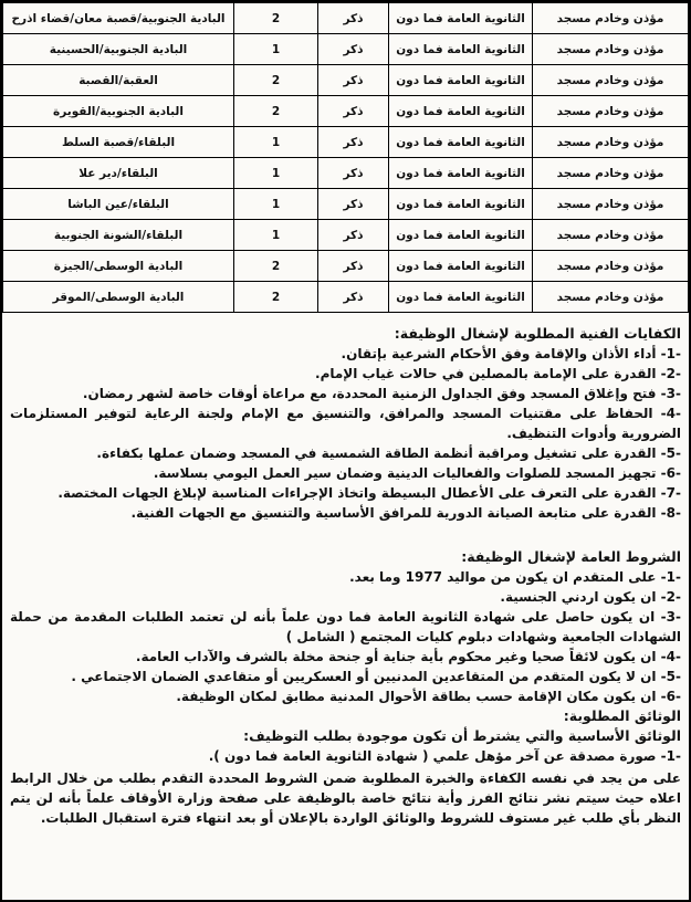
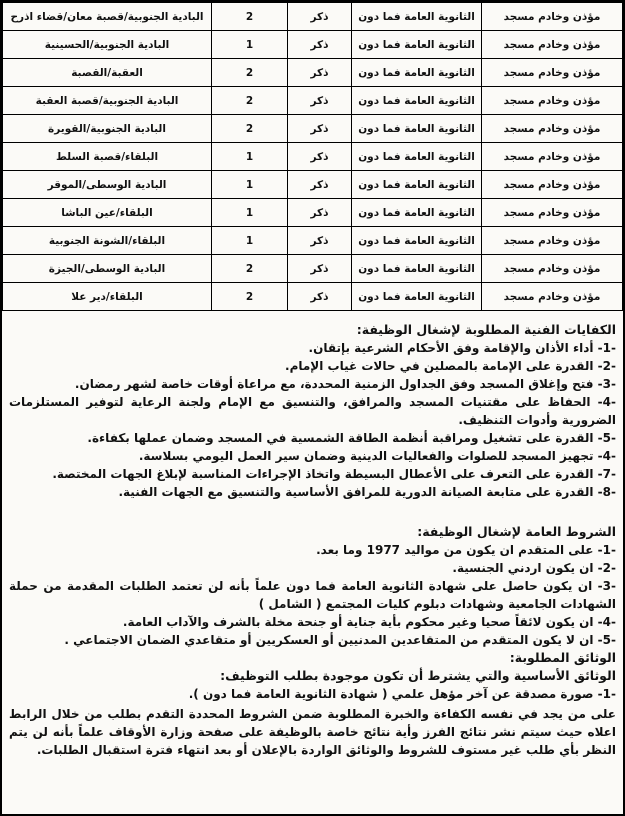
  مؤذن وخادم مسجد	الثانوية العامة فما دون	ذكر	2	البادية الجنوبية/قصبة معان/قضاء اذرح
  مؤذن وخادم مسجد	الثانوية العامة فما دون	ذكر	1	البادية الجنوبية/الحسينية
  مؤذن وخادم مسجد	الثانوية العامة فما دون	ذكر	2	العقبة/القصبة
+ مؤذن وخادم مسجد	الثانوية العامة فما دون	ذكر	2	البادية الجنوبية/قصبة العقبة
  مؤذن وخادم مسجد	الثانوية العامة فما دون	ذكر	2	البادية الجنوبية/القويرة
  مؤذن وخادم مسجد	الثانوية العامة فما دون	ذكر	1	البلقاء/قصبة السلط
- مؤذن وخادم مسجد	الثانوية العامة فما دون	ذكر	1	البلقاء/دير علا
+ مؤذن وخادم مسجد	الثانوية العامة فما دون	ذكر	1	البادية الوسطى/الموقر
  مؤذن وخادم مسجد	الثانوية العامة فما دون	ذكر	1	البلقاء/عين الباشا
  مؤذن وخادم مسجد	الثانوية العامة فما دون	ذكر	1	البلقاء/الشونة الجنوبية
  مؤذن وخادم مسجد	الثانوية العامة فما دون	ذكر	2	البادية الوسطى/الجيزة
- مؤذن وخادم مسجد	الثانوية العامة فما دون	ذكر	2	البادية الوسطى/الموقر
+ مؤذن وخادم مسجد	الثانوية العامة فما دون	ذكر	2	البلقاء/دير علا
  الكفايات الفنية المطلوبة لإشغال الوظيفة:
  -1- أداء الأذان والإقامة وفق الأحكام الشرعية بإتقان.
  -2- القدرة على الإمامة بالمصلين في حالات غياب الإمام.
  -3- فتح وإغلاق المسجد وفق الجداول الزمنية المحددة، مع مراعاة أوقات خاصة لشهر رمضان.
  -4- الحفاظ على مقتنيات المسجد والمرافق، والتنسيق مع الإمام ولجنة الرعاية لتوفير المستلزمات الضرورية وأدوات التنظيف.
  -5- القدرة على تشغيل ومراقبة أنظمة الطاقة الشمسية في المسجد وضمان عملها بكفاءة.
- -6- تجهيز المسجد للصلوات والفعاليات الدينية وضمان سير العمل اليومي بسلاسة.
+ -4- تجهيز المسجد للصلوات والفعاليات الدينية وضمان سير العمل اليومي بسلاسة.
  -7- القدرة على التعرف على الأعطال البسيطة واتخاذ الإجراءات المناسبة لإبلاغ الجهات المختصة.
  -8- القدرة على متابعة الصيانة الدورية للمرافق الأساسية والتنسيق مع الجهات الفنية.
  الشروط العامة لإشغال الوظيفة:
  -1- على المتقدم ان يكون من مواليد 1977 وما بعد.
  -2- ان يكون اردني الجنسية.
  -3- ان يكون حاصل على شهادة الثانوية العامة فما دون علماً بأنه لن تعتمد الطلبات المقدمة من حملة الشهادات الجامعية وشهادات دبلوم كليات المجتمع ( الشامل )
  -4- ان يكون لائقاً صحيا وغير محكوم بأية جناية أو جنحة مخلة بالشرف والآداب العامة.
  -5- ان لا يكون المتقدم من المتقاعدين المدنيين أو العسكريين أو متقاعدي الضمان الاجتماعي .
- -6- ان يكون مكان الإقامة حسب بطاقة الأحوال المدنية مطابق لمكان الوظيفة.
  الوثائق المطلوبة:
  الوثائق الأساسية والتي يشترط أن تكون موجودة بطلب التوظيف:
  -1- صورة مصدقة عن آخر مؤهل علمي ( شهادة الثانوية العامة فما دون ).
  على من يجد في نفسه الكفاءة والخبرة المطلوبة ضمن الشروط المحددة التقدم بطلب من خلال الرابط اعلاه حيث سيتم نشر نتائج الفرز وأية نتائج خاصة بالوظيفة على صفحة وزارة الأوقاف علماً بأنه لن يتم النظر بأي طلب غير مستوف للشروط والوثائق الواردة بالإعلان أو بعد انتهاء فترة استقبال الطلبات.
